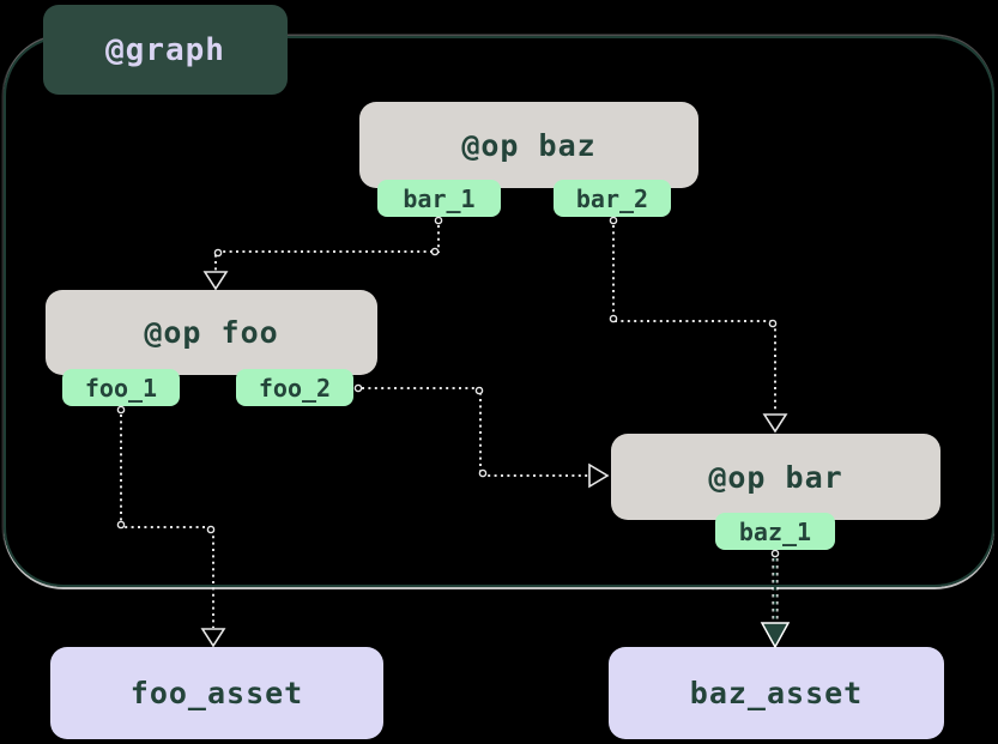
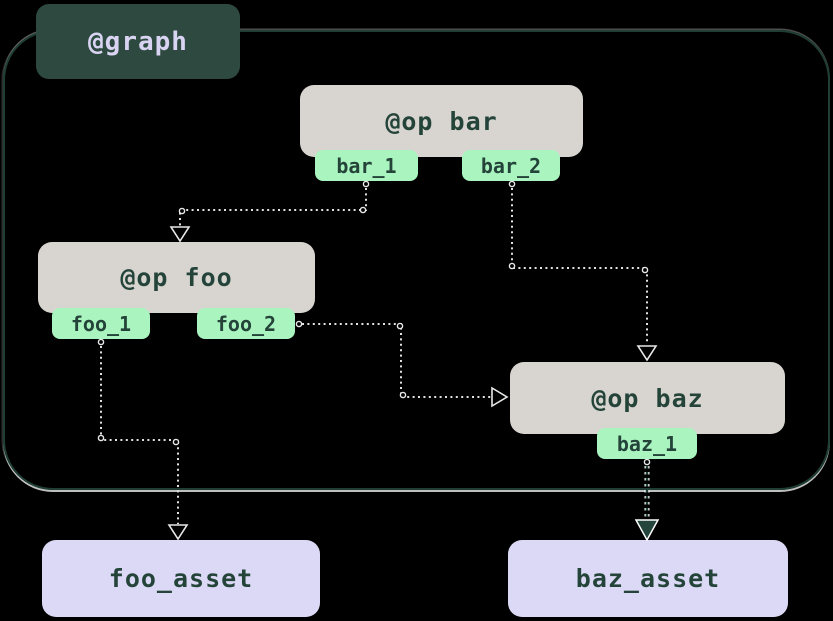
  @graph
- @op baz
+ @op bar
  @op foo
- @op bar
+ @op baz
  bar_1
  bar_2
  foo_1
  foo_2
  baz_1
  foo_asset
  baz_asset
